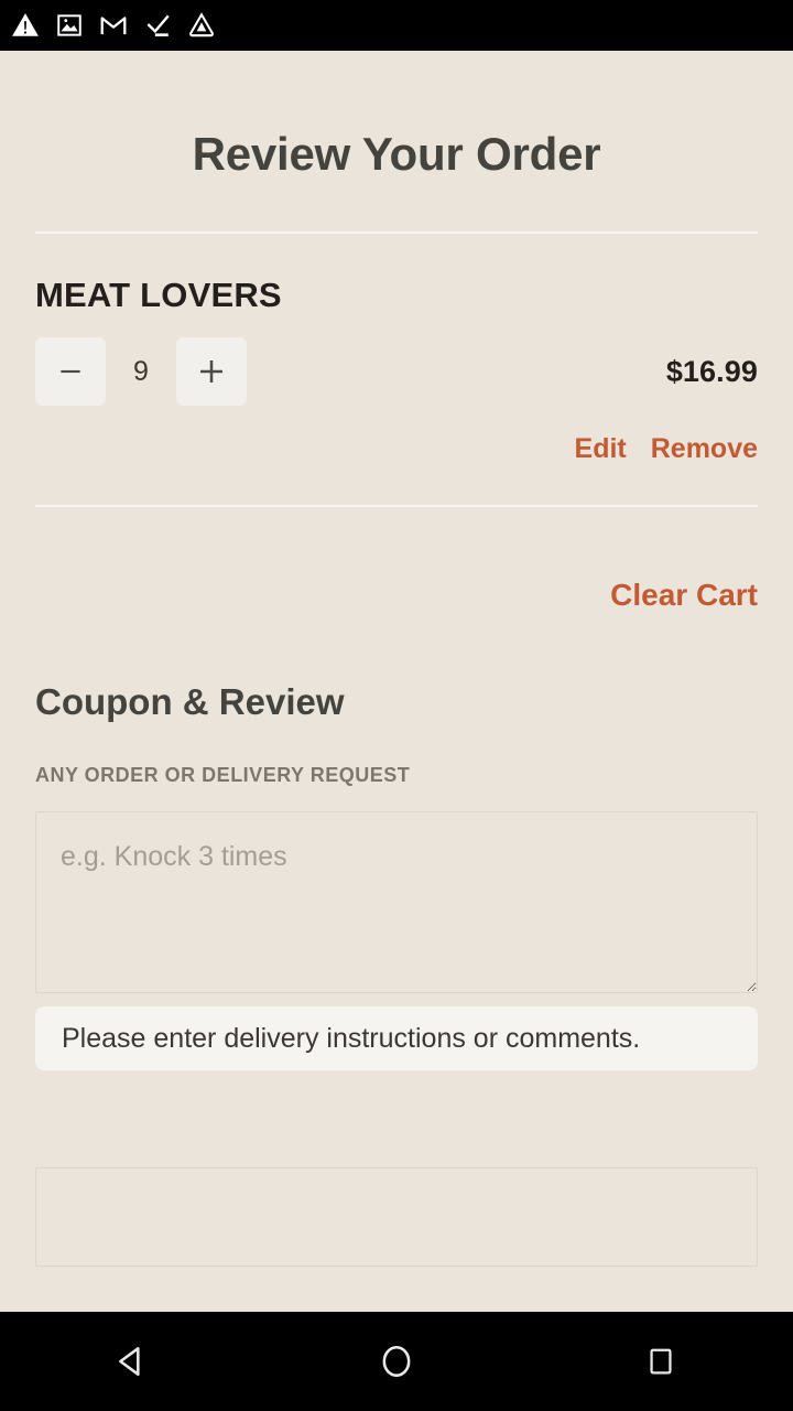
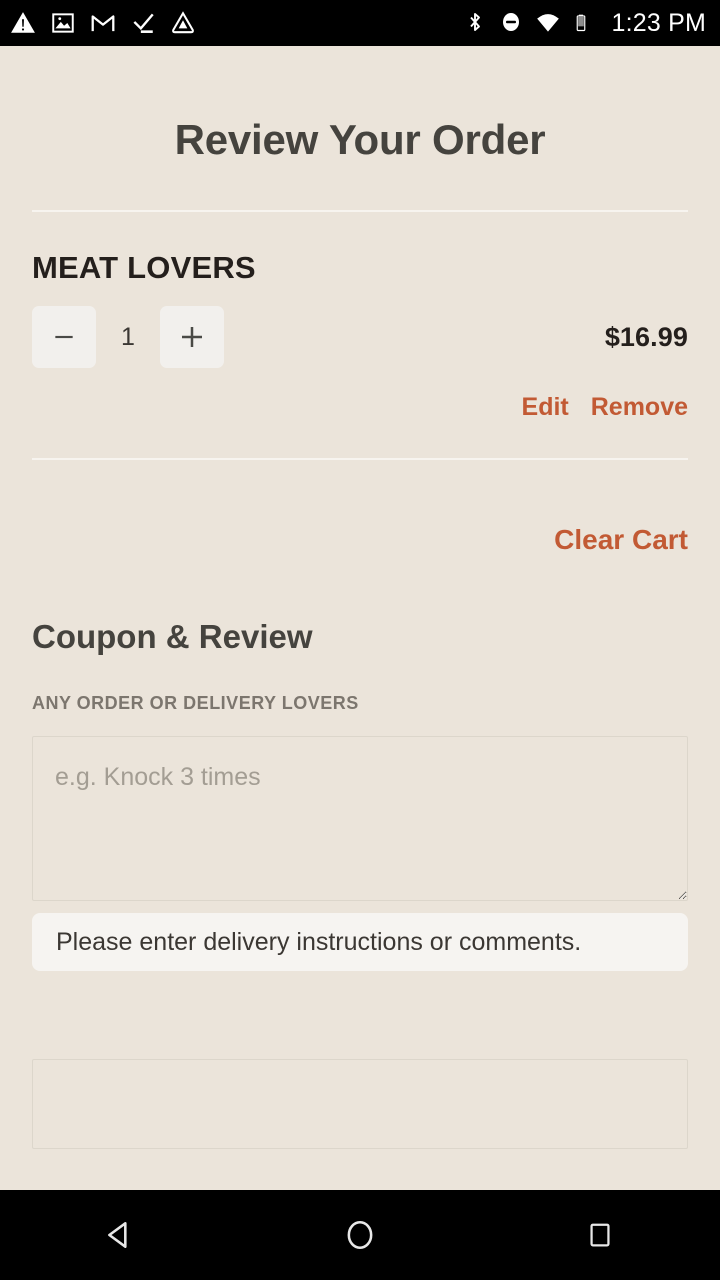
+ 1:23 PM
  Review Your Order
  MEAT LOVERS
- 9
+ 1
  $16.99
  Edit
  Remove
  Clear Cart
  Coupon & Review
- ANY ORDER OR DELIVERY REQUEST
+ ANY ORDER OR DELIVERY LOVERS
  e.g. Knock 3 times
  Please enter delivery instructions or comments.
